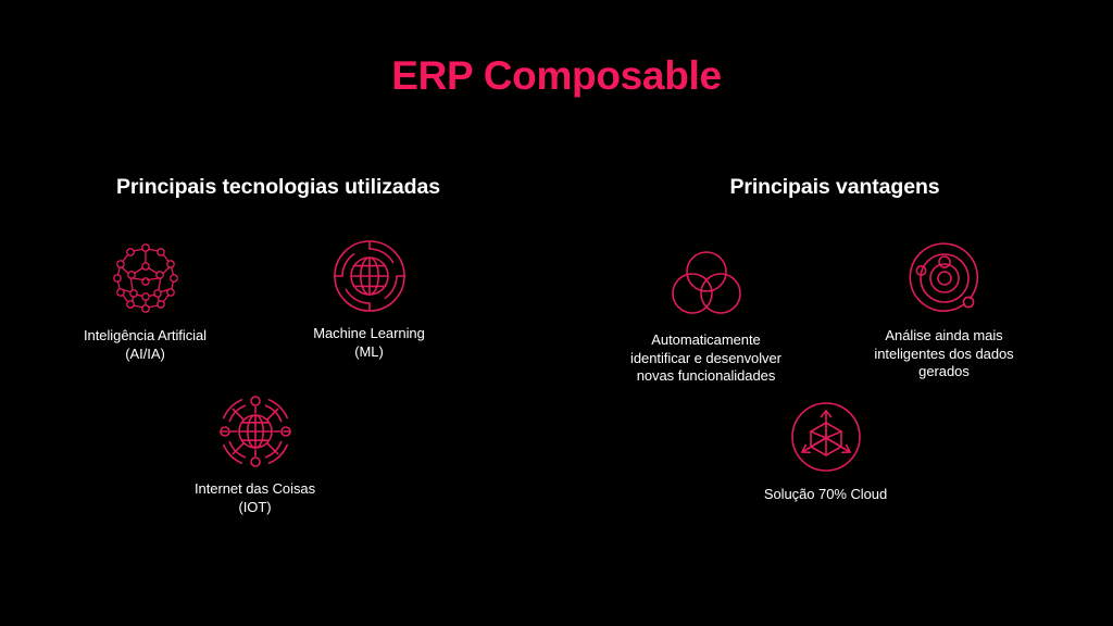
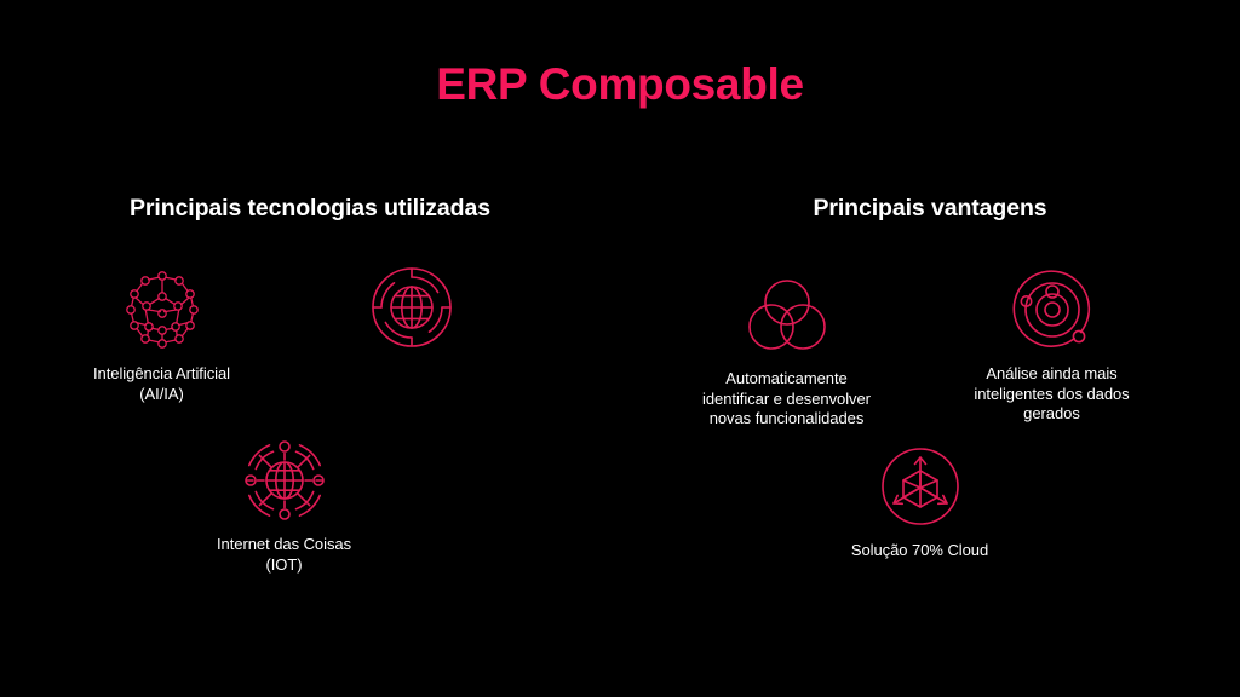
  ERP Composable
  Principais tecnologias utilizadas
  Inteligência Artificial
  (AI/IA)
- Machine Learning
- (ML)
  Internet das Coisas
  (IOT)
  Principais vantagens
  Automaticamente
  identificar e desenvolver
  novas funcionalidades
  Análise ainda mais
  inteligentes dos dados
  gerados
  Solução 70% Cloud
